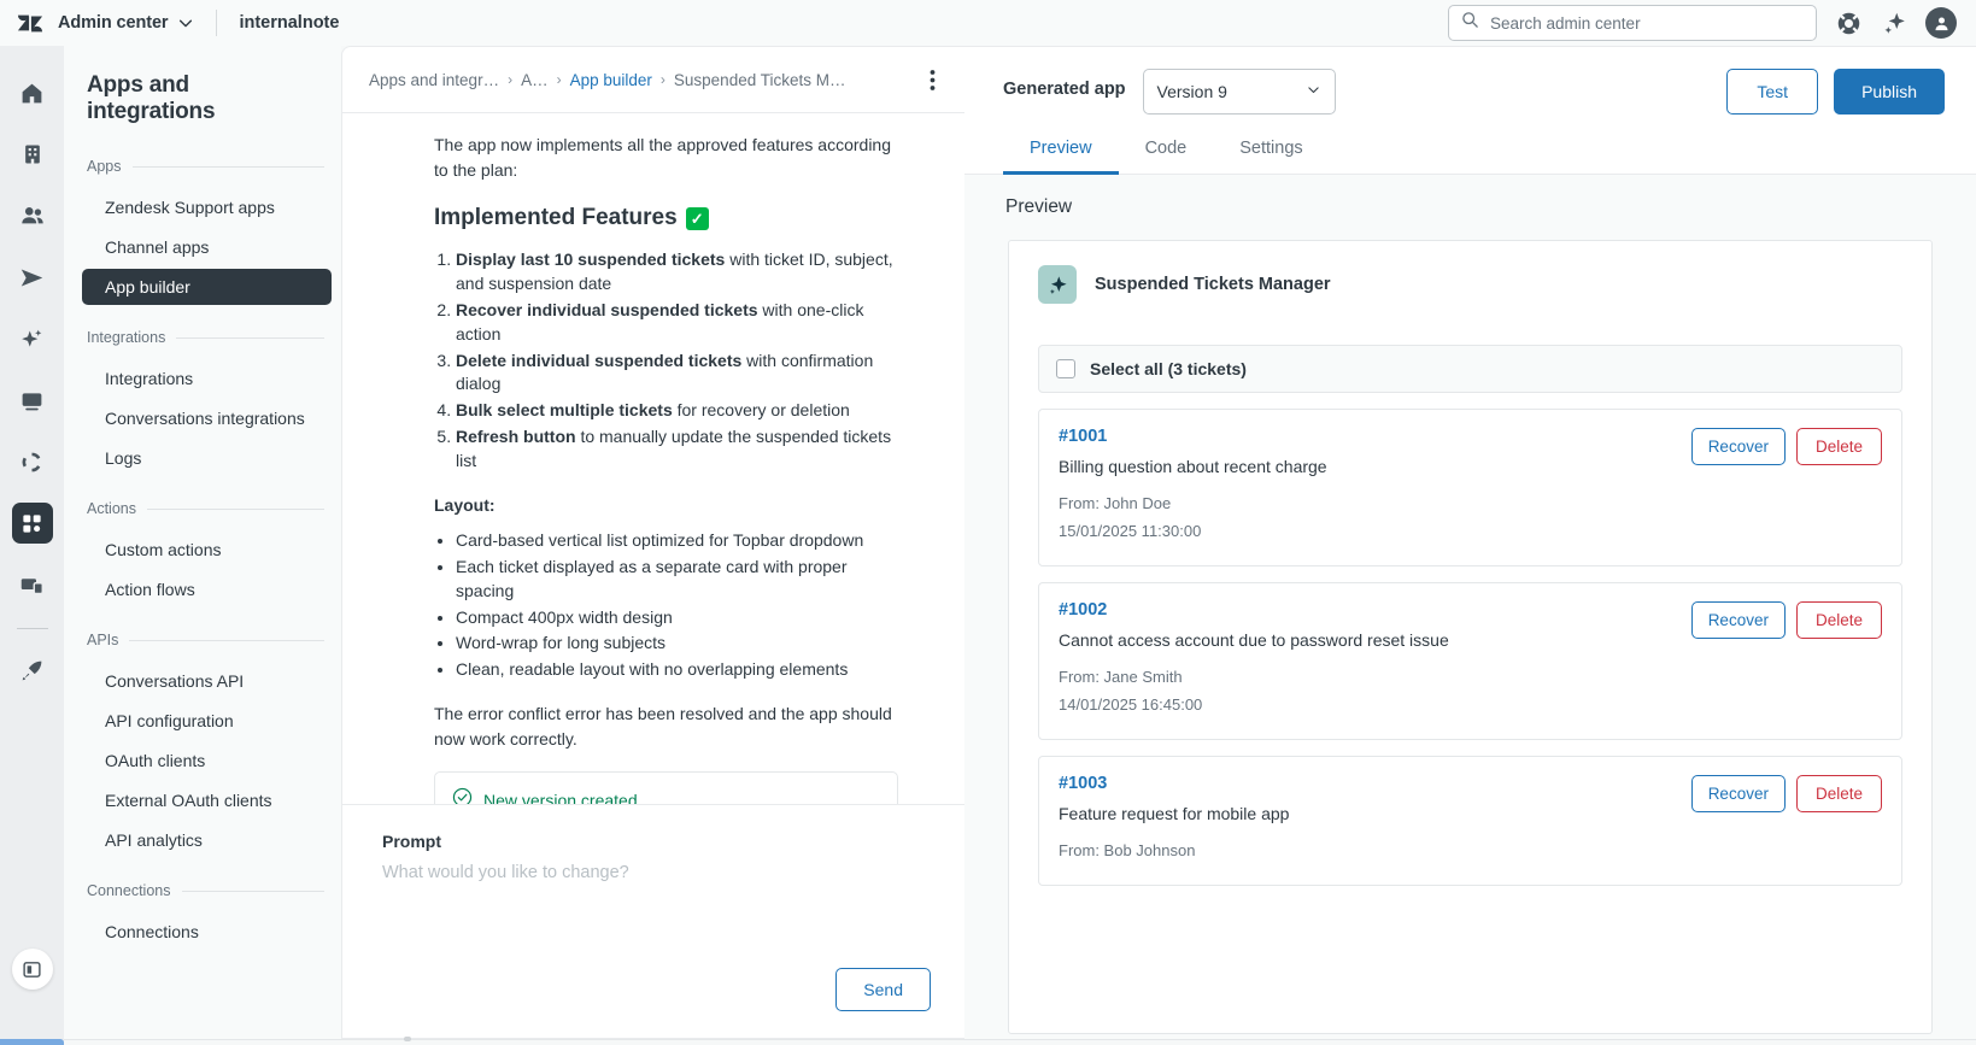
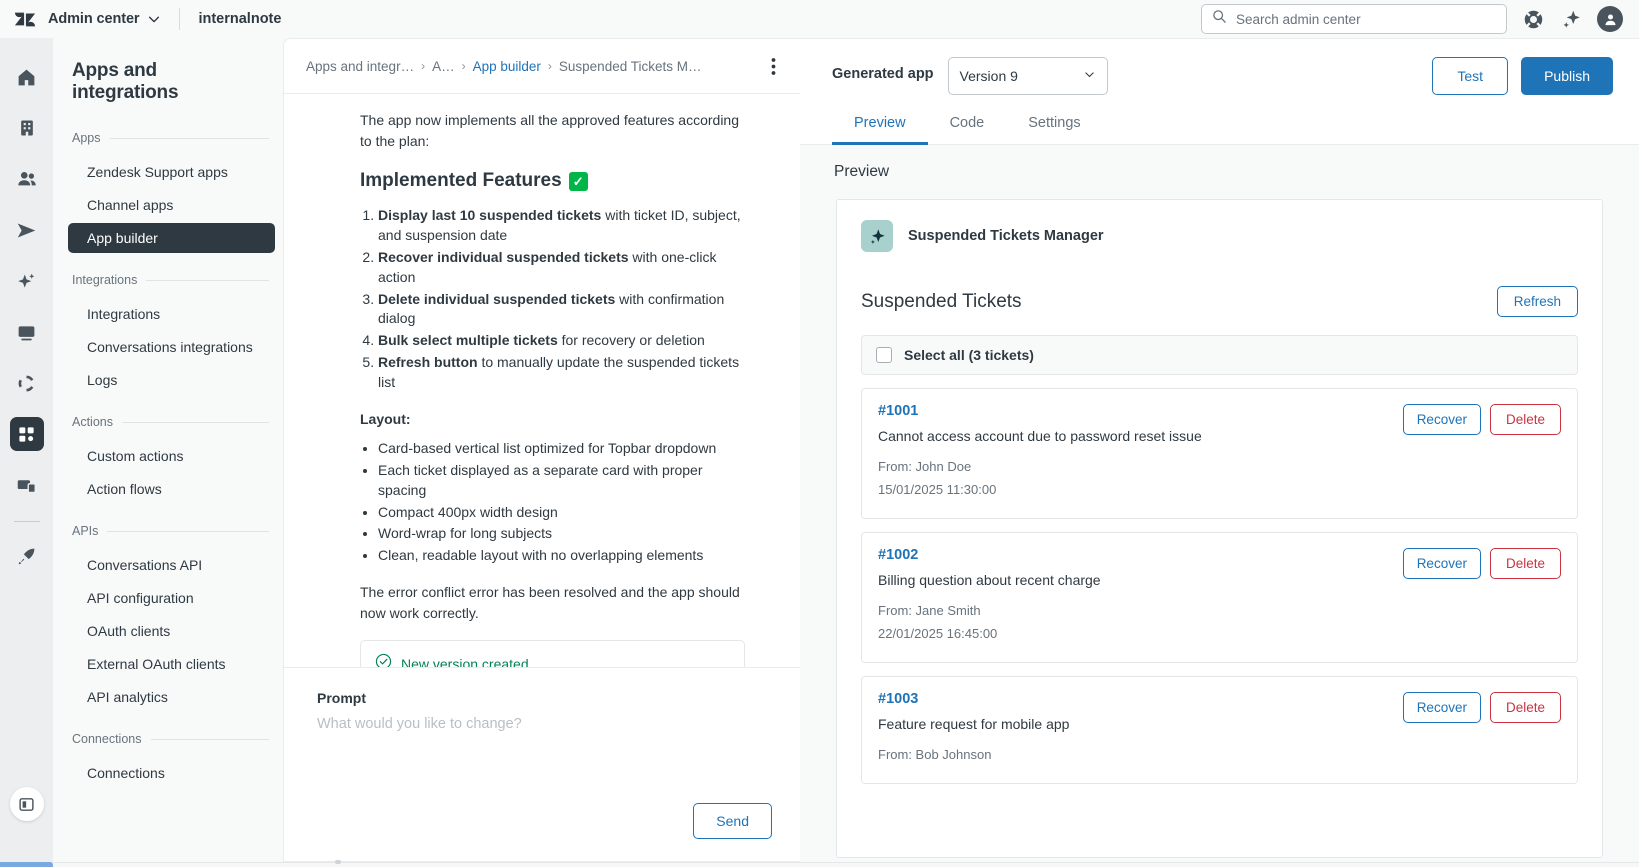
  Admin center
  internalnote
  Search admin center
  Apps and integrations
  Apps
  Zendesk Support apps
  Channel apps
  App builder
  Integrations
  Integrations
  Conversations integrations
  Logs
  Actions
  Custom actions
  Action flows
  APIs
  Conversations API
  API configuration
  OAuth clients
  External OAuth clients
  API analytics
  Connections
  Connections
  Apps and integr…
  ›
  A…
  ›
  App builder
  ›
  Suspended Tickets M…
  The app now implements all the approved features according to the plan:
  Implemented Features
  ✓
  Display last 10 suspended tickets with ticket ID, subject, and suspension date
  Recover individual suspended tickets with one-click action
  Delete individual suspended tickets with confirmation dialog
  Bulk select multiple tickets for recovery or deletion
  Refresh button to manually update the suspended tickets list
  Layout:
  Card-based vertical list optimized for Topbar dropdown
  Each ticket displayed as a separate card with proper spacing
  Compact 400px width design
  Word-wrap for long subjects
  Clean, readable layout with no overlapping elements
  The error conflict error has been resolved and the app should now work correctly.
  New version created
  Prompt
  What would you like to change?
  Send
  Generated app
  Version 9
  Test
  Publish
  Preview
  Code
  Settings
  Preview
  Suspended Tickets Manager
+ Suspended Tickets
+ Refresh
  Select all (3 tickets)
  #1001
- Billing question about recent charge
+ Cannot access account due to password reset issue
  From: John Doe
  15/01/2025 11:30:00
  Recover
  Delete
  #1002
- Cannot access account due to password reset issue
+ Billing question about recent charge
  From: Jane Smith
- 14/01/2025 16:45:00
+ 22/01/2025 16:45:00
  Recover
  Delete
  #1003
  Feature request for mobile app
  From: Bob Johnson
  Recover
  Delete
